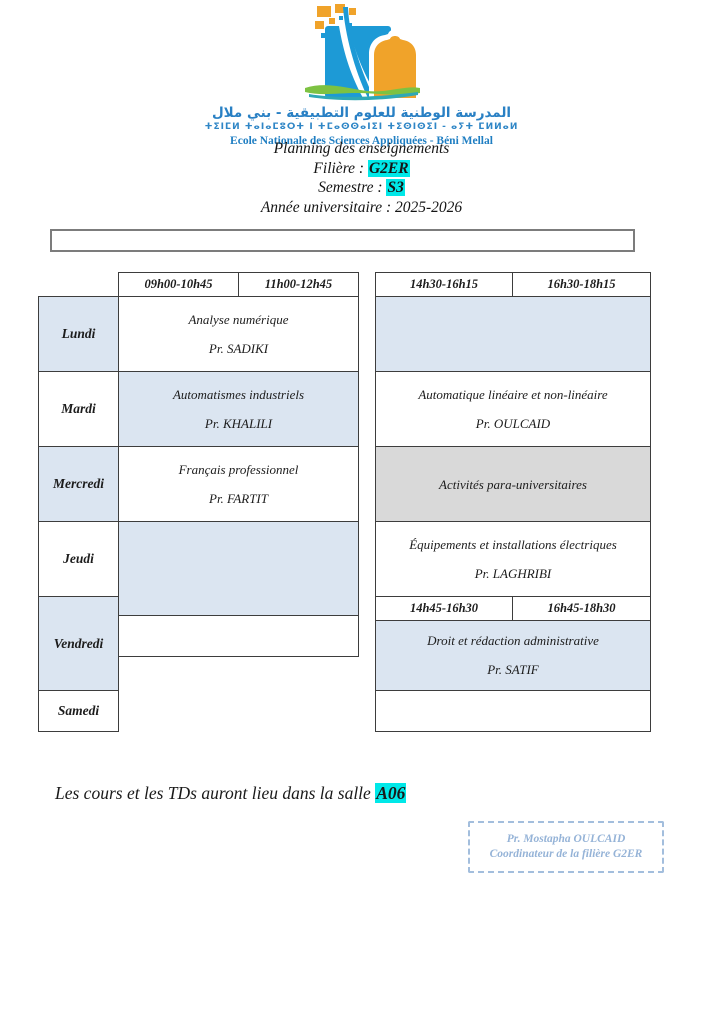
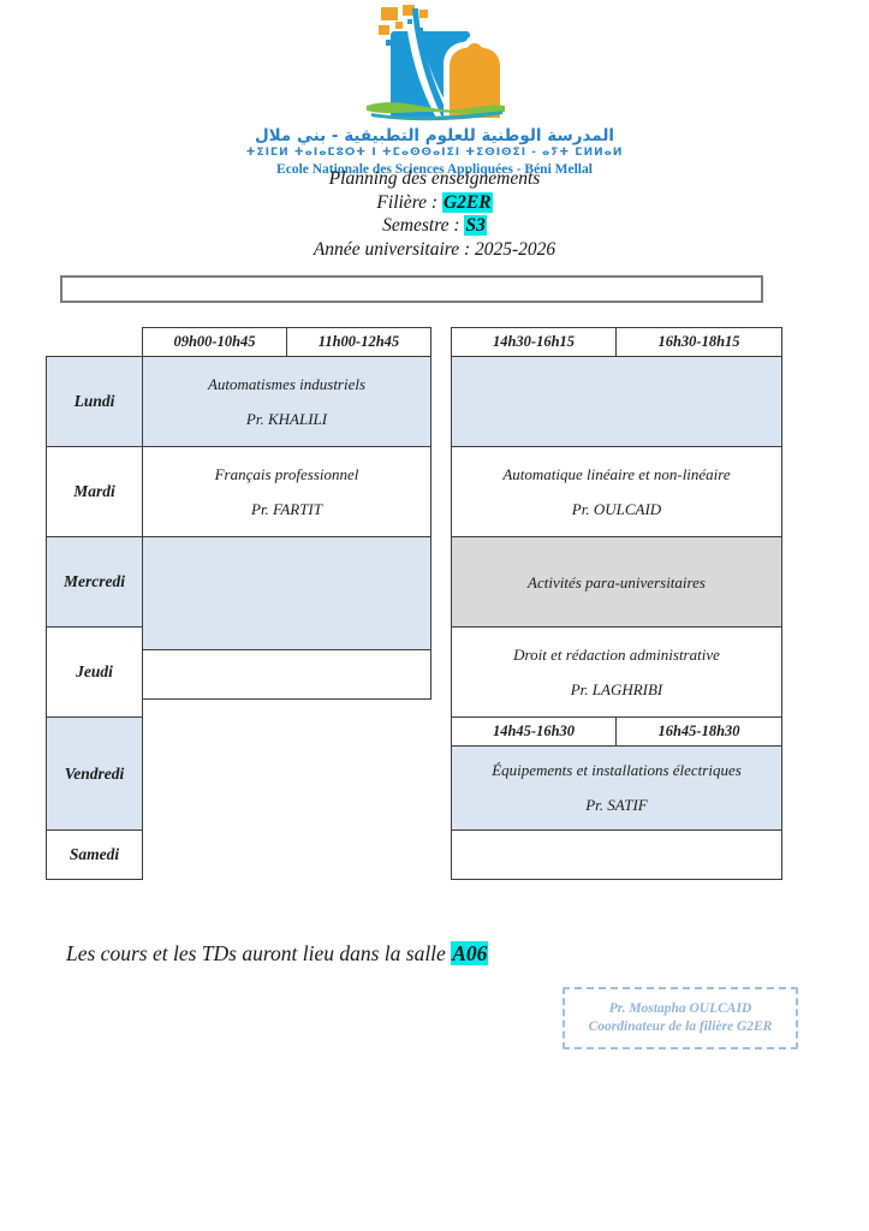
  المدرسة الوطنية للعلوم التطبيقية - بني ملال
  ⵜⵉⵏⵎⵍ ⵜⴰⵏⴰⵎⵓⵔⵜ ⵏ ⵜⵎⴰⵙⵙⴰⵏⵉⵏ ⵜⵉⵙⵏⵙⵉⵏ - ⴰⵢⵜ ⵎⵍⵍⴰⵍ
  Ecole Nationale des Sciences Appliquées - Béni Mellal
  Planning des enseignements
  Filière : G2ER
  Semestre : S3
  Année universitaire : 2025-2026
  Lundi
  Mardi
  Mercredi
  Jeudi
  Vendredi
  Samedi
  09h00-10h45
  11h00-12h45
- Analyse numérique
- Pr. SADIKI
  Automatismes industriels
  Pr. KHALILI
  Français professionnel
  Pr. FARTIT
  14h30-16h15
  16h30-18h15
  Automatique linéaire et non-linéaire
  Pr. OULCAID
  Activités para-universitaires
- Équipements et installations électriques
+ Droit et rédaction administrative
  Pr. LAGHRIBI
  14h45-16h30
  16h45-18h30
- Droit et rédaction administrative
+ Équipements et installations électriques
  Pr. SATIF
  Les cours et les TDs auront lieu dans la salle A06
  Pr. Mostapha OULCAID
  Coordinateur de la filière G2ER
